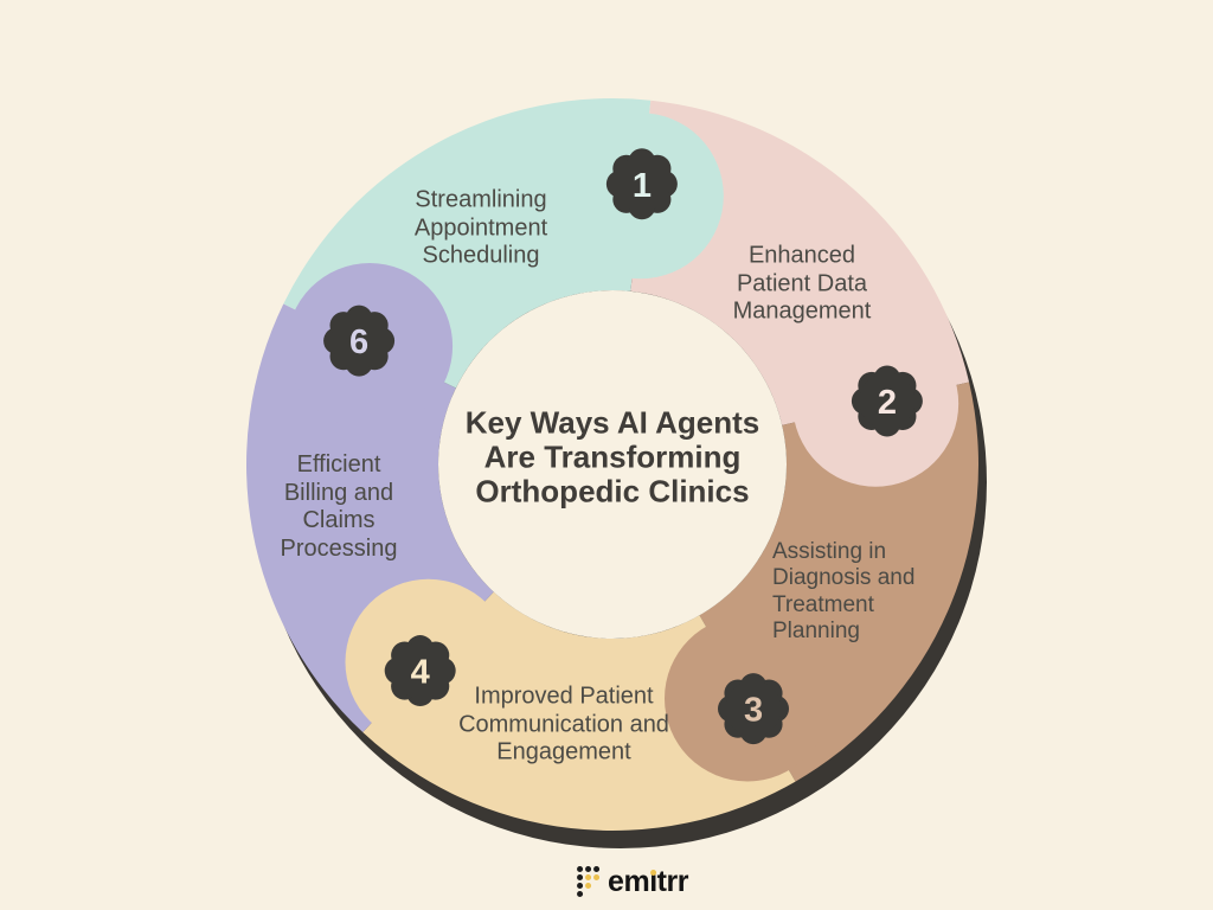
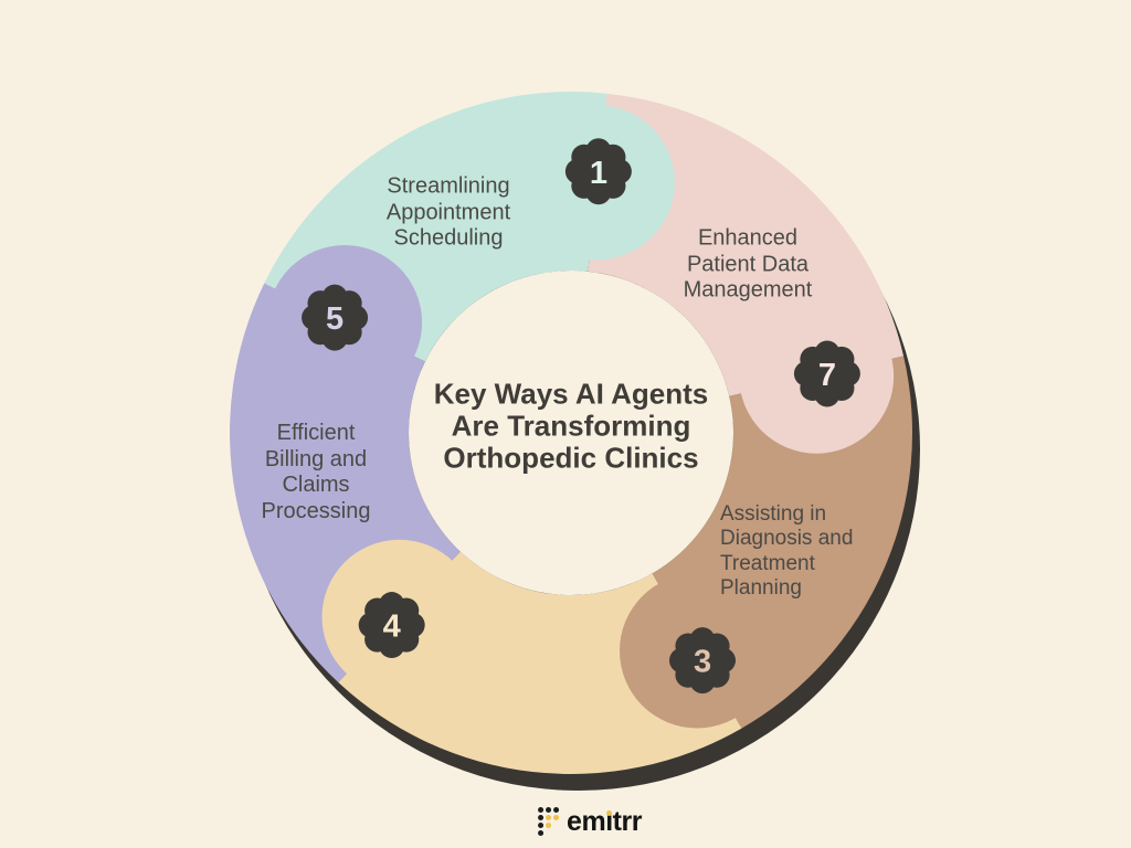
  1
- 2
+ 7
  3
  4
- 6
+ 5
  Key Ways AI Agents
  Are Transforming
  Orthopedic Clinics
  Streamlining
  Appointment
  Scheduling
  Enhanced
  Patient Data
  Management
  Assisting in
  Diagnosis and
  Treatment
  Planning
- Improved Patient
- Communication and
- Engagement
  Efficient
  Billing and
  Claims
  Processing
  em
  ı
  trr
